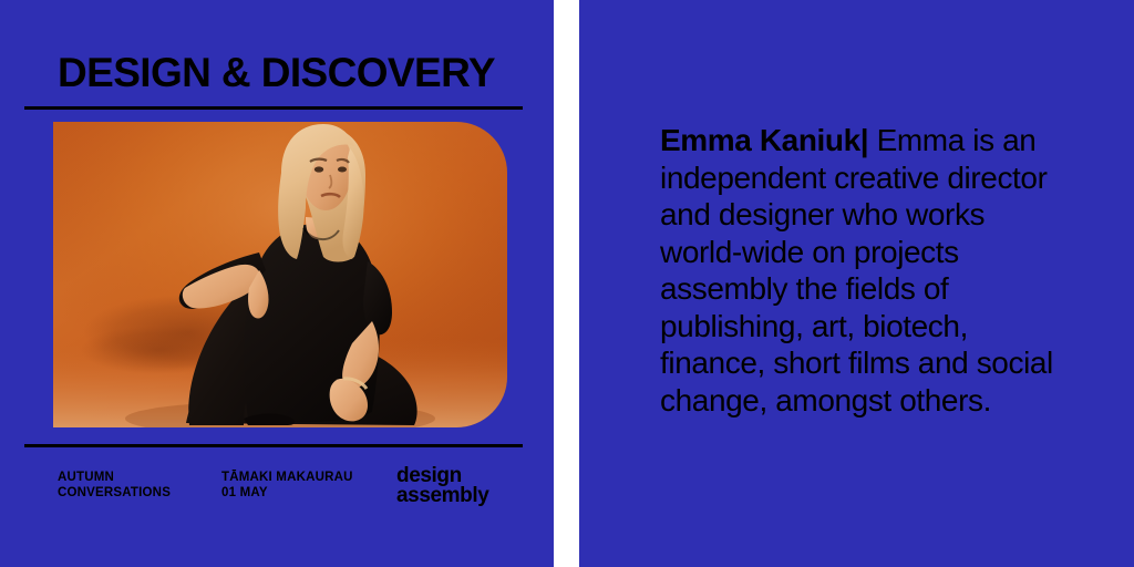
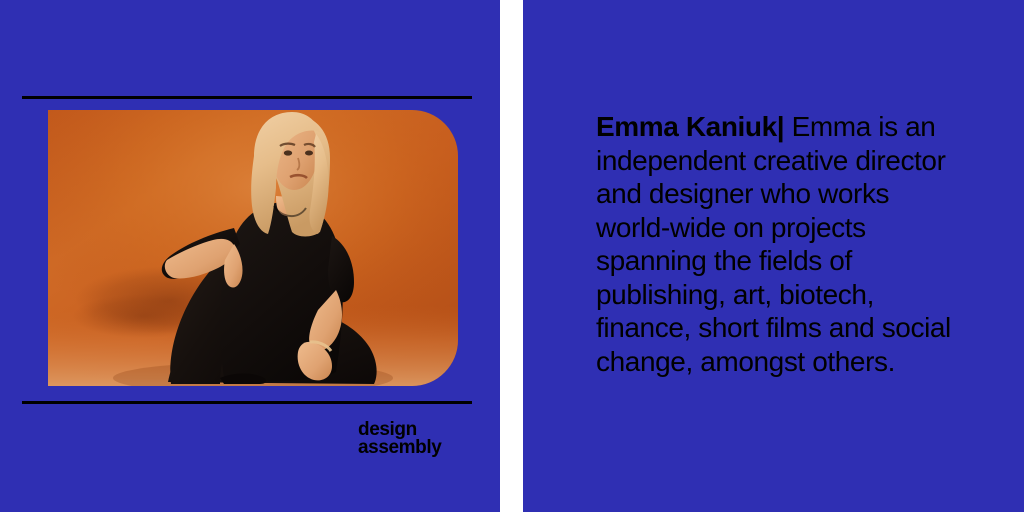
- DESIGN & DISCOVERY
- AUTUMN
- CONVERSATIONS
- TĀMAKI MAKAURAU
- 01 MAY
  design
  assembly
- Emma Kaniuk| Emma is an independent creative director and designer who works world-wide on projects assembly the fields of publishing, art, biotech, finance, short films and social change, amongst others.
+ Emma Kaniuk| Emma is an independent creative director and designer who works world-wide on projects spanning the fields of publishing, art, biotech, finance, short films and social change, amongst others.
